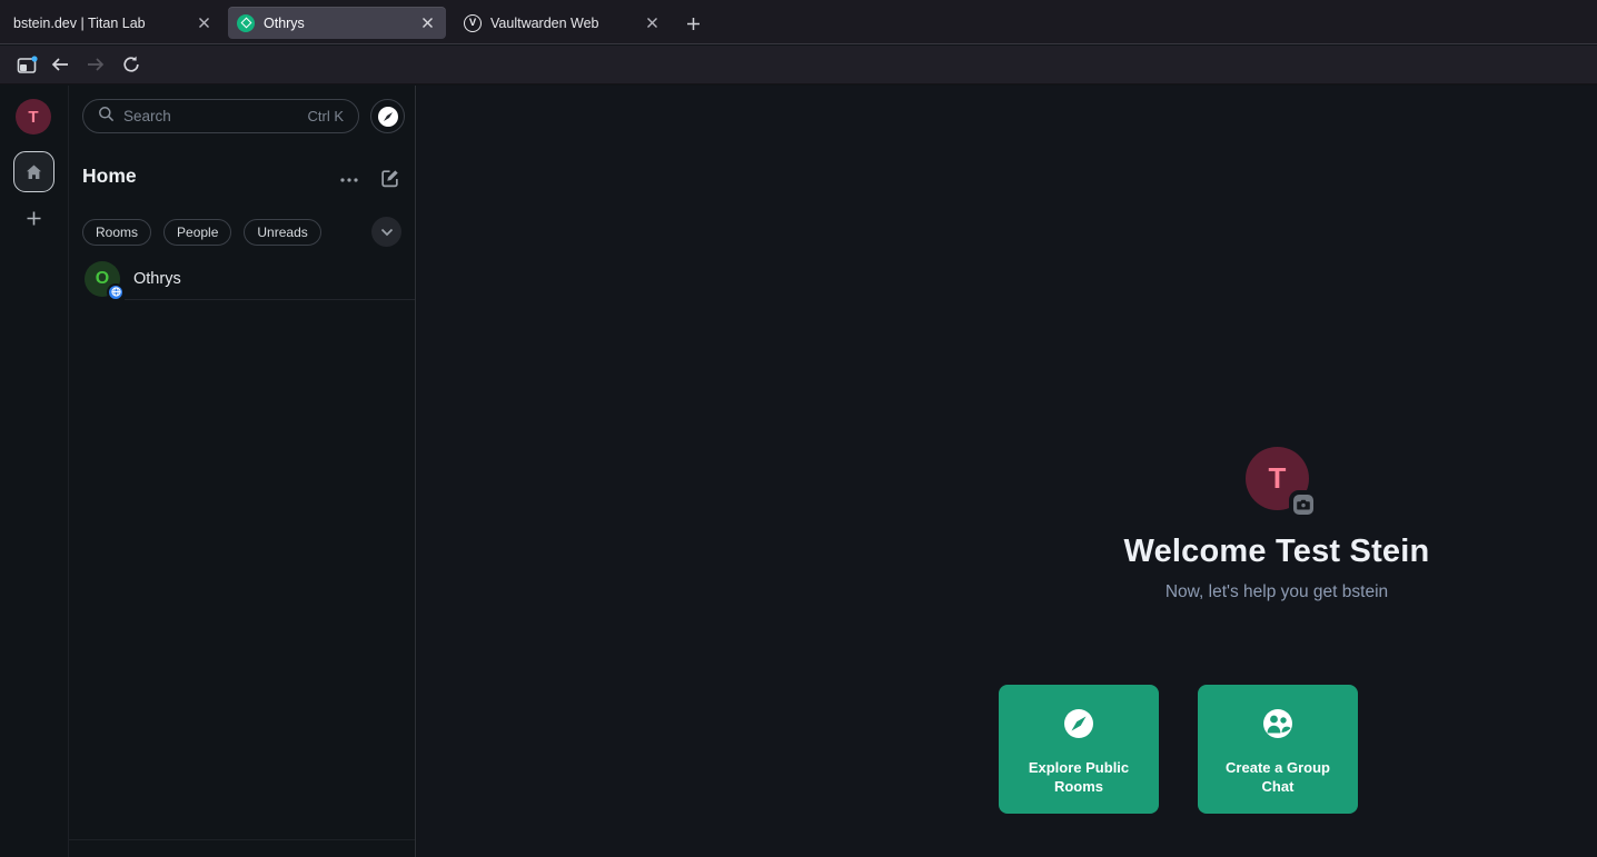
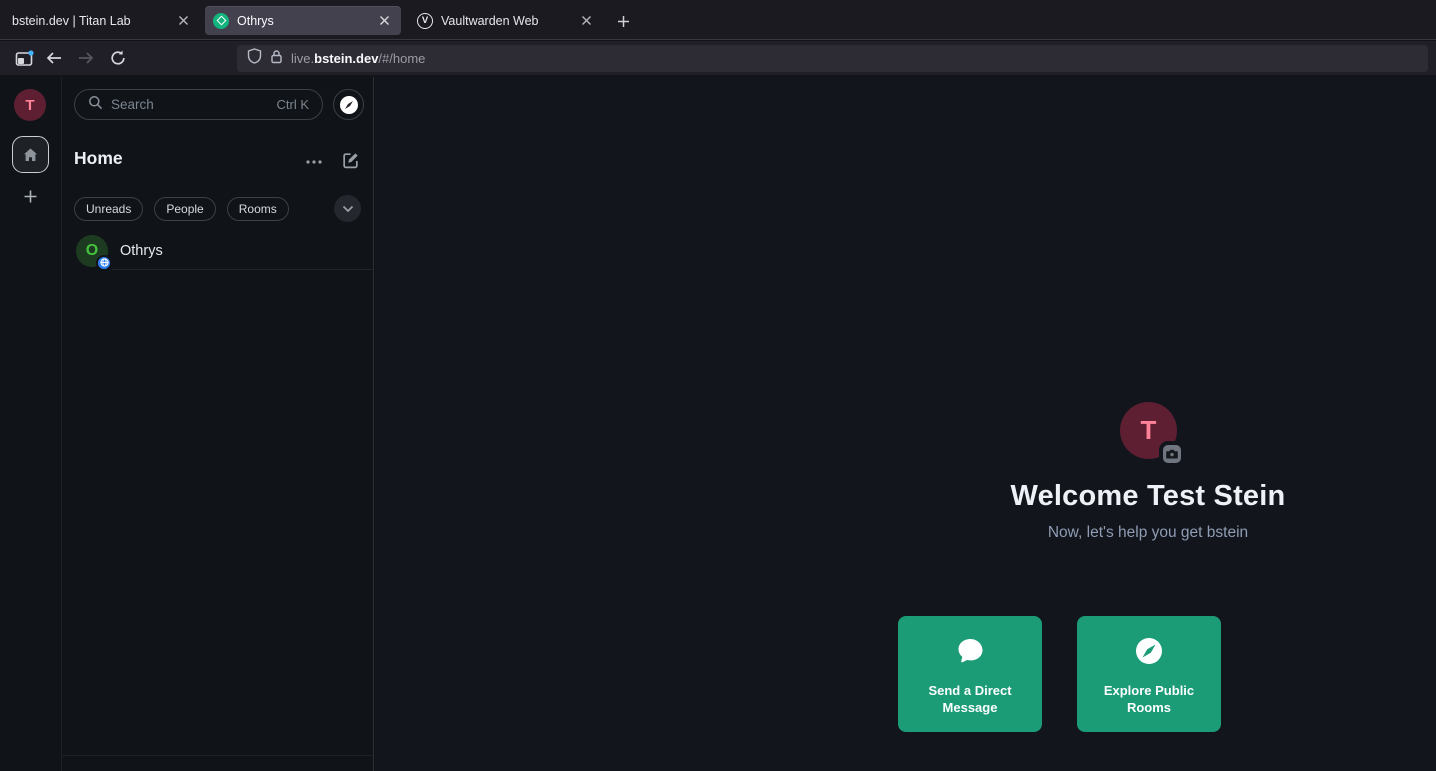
  bstein.dev | Titan Lab
  Othrys
  V
  Vaultwarden Web
+ live.bstein.dev/#/home
  T
  Search
  Ctrl K
  Home
- Rooms
+ Unreads
  People
- Unreads
+ Rooms
  O
  Othrys
  T
  Welcome Test Stein
  Now, let's help you get bstein
+ Send a Direct Message
  Explore Public Rooms
- Create a Group Chat
